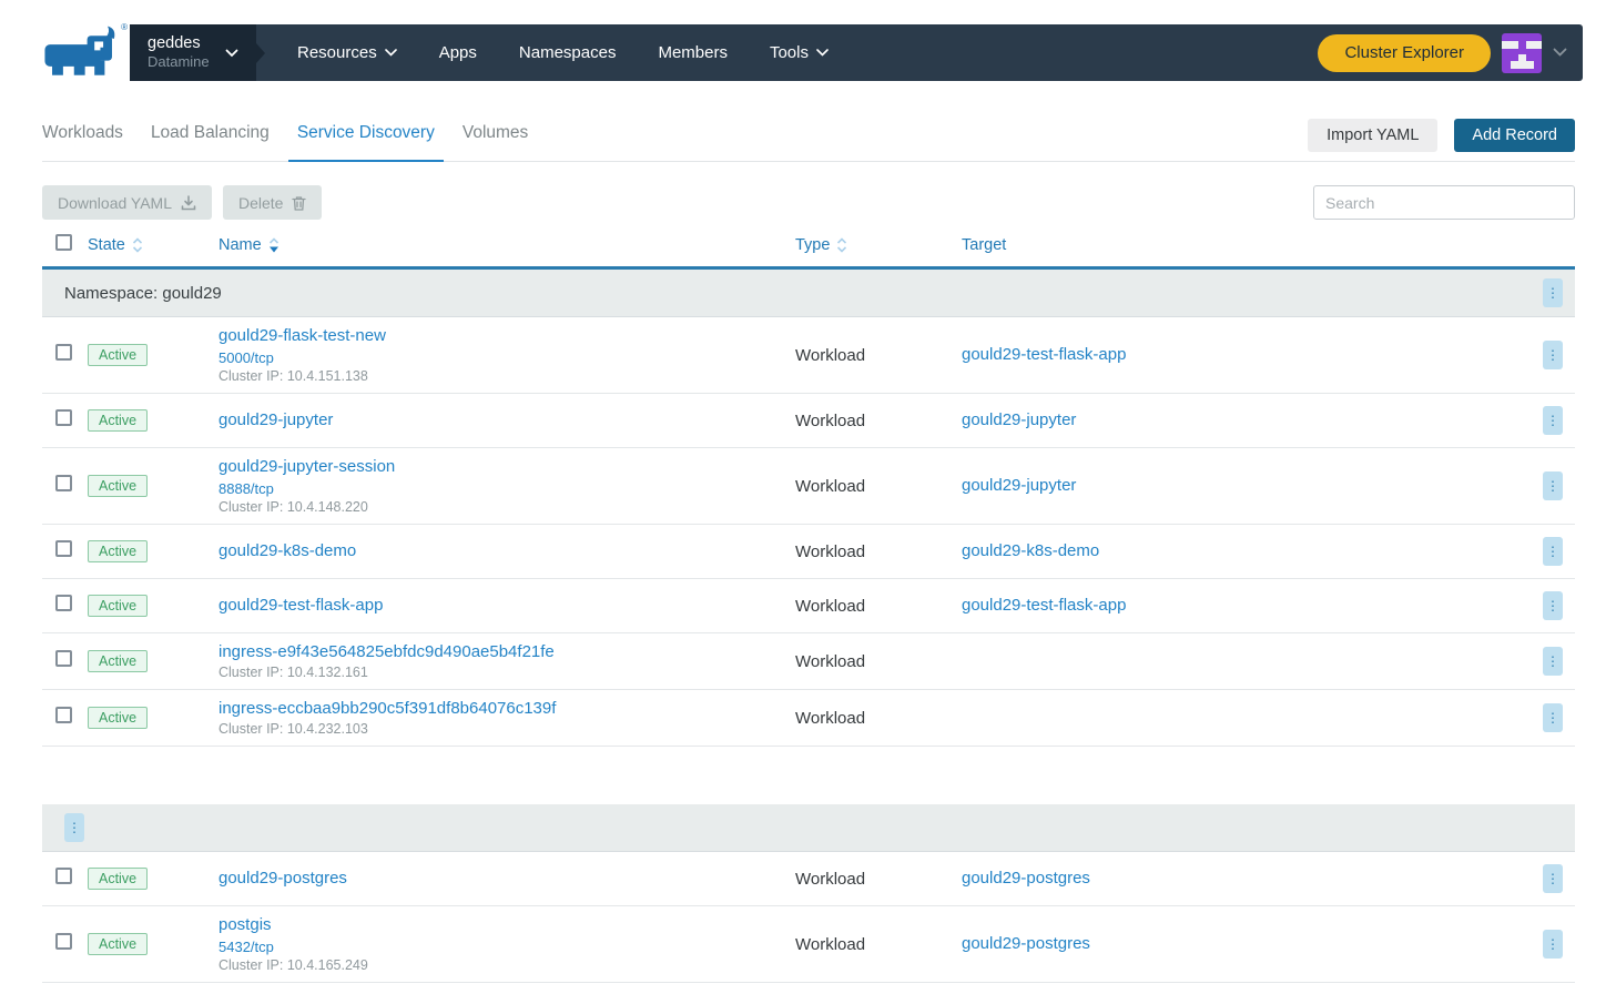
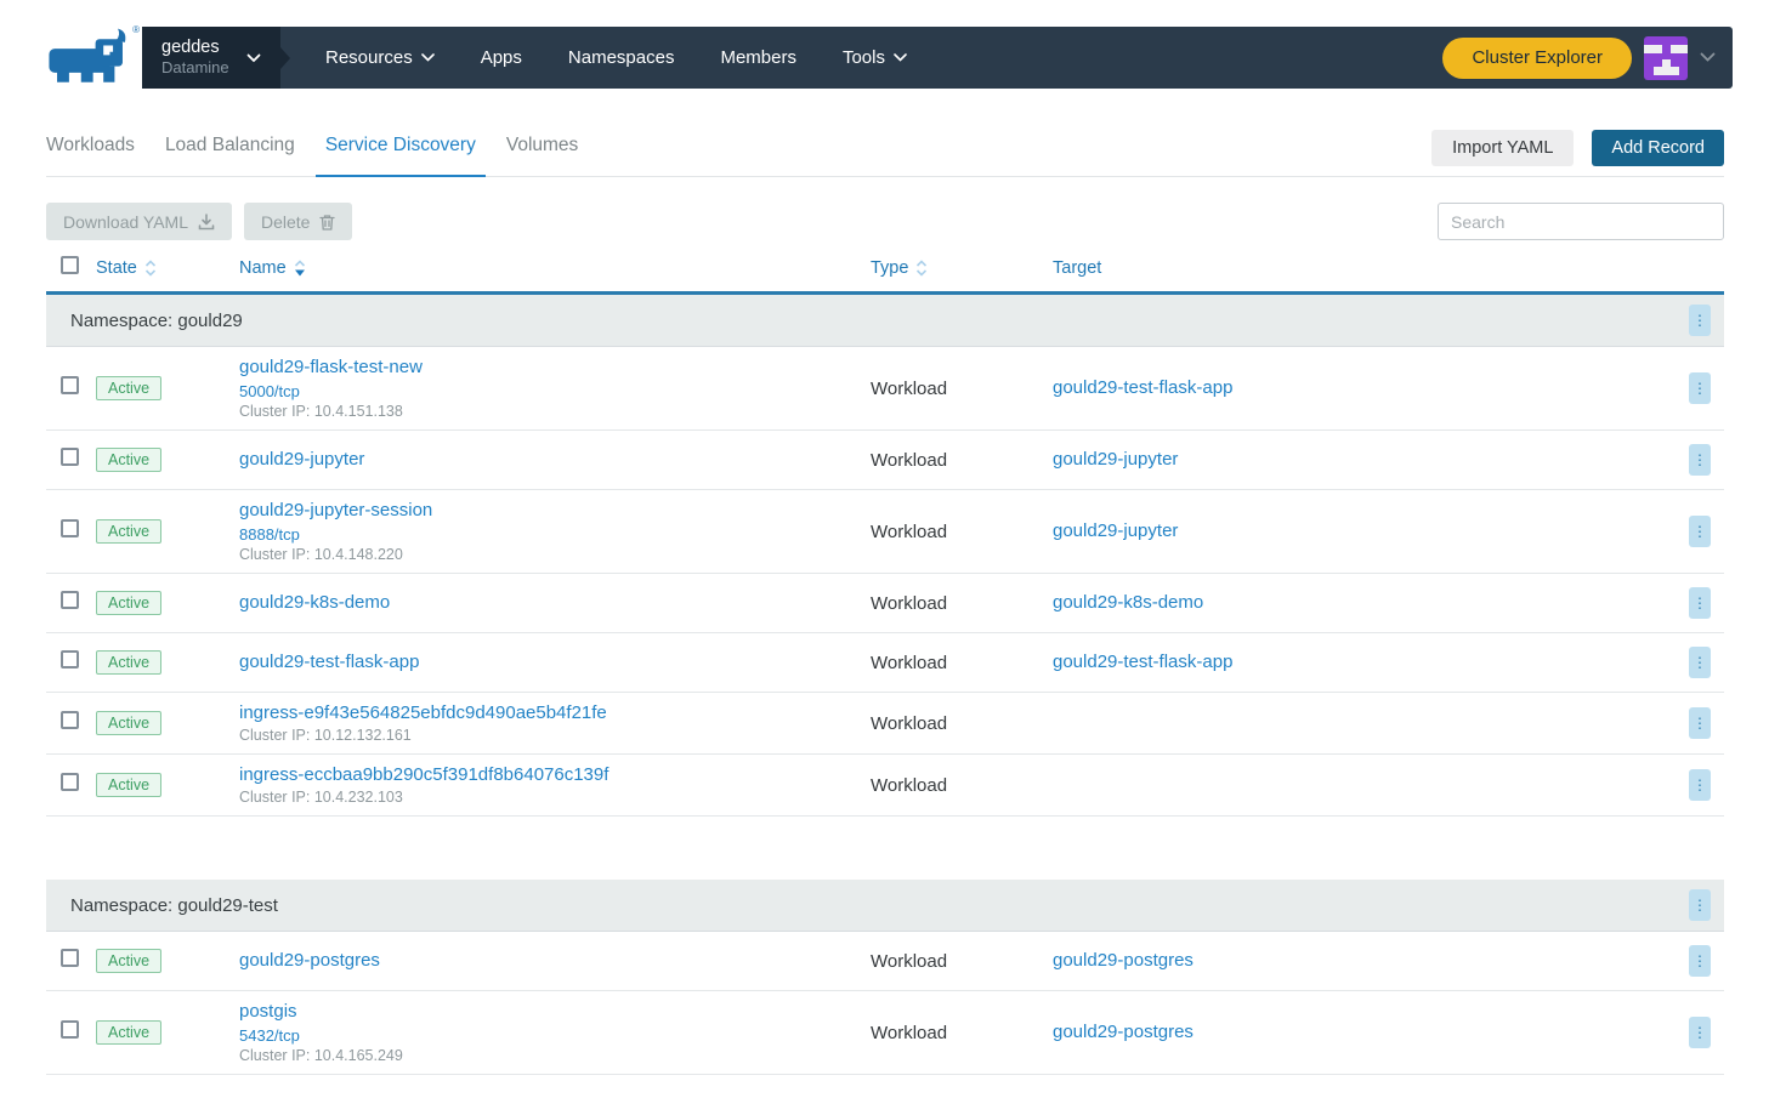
  ®
  geddes
  Datamine
  Resources
  Apps
  Namespaces
  Members
  Tools
  Cluster Explorer
  Workloads
  Load Balancing
  Service Discovery
  Volumes
  Import YAML
  Add Record
  Download YAML
  Delete
  Search
  State
  Name
  Type
  Target
  Namespace: gould29
  ⋮
  Active
  gould29-flask-test-new
  5000/tcp
  Cluster IP: 10.4.151.138
  Workload
  gould29-test-flask-app
  ⋮
  Active
  gould29-jupyter
  Workload
  gould29-jupyter
  ⋮
  Active
  gould29-jupyter-session
  8888/tcp
  Cluster IP: 10.4.148.220
  Workload
  gould29-jupyter
  ⋮
  Active
  gould29-k8s-demo
  Workload
  gould29-k8s-demo
  ⋮
  Active
  gould29-test-flask-app
  Workload
  gould29-test-flask-app
  ⋮
  Active
  ingress-e9f43e564825ebfdc9d490ae5b4f21fe
- Cluster IP: 10.4.132.161
+ Cluster IP: 10.12.132.161
  Workload
  ⋮
  Active
  ingress-eccbaa9bb290c5f391df8b64076c139f
  Cluster IP: 10.4.232.103
  Workload
  ⋮
+ Namespace: gould29-test
  ⋮
  Active
  gould29-postgres
  Workload
  gould29-postgres
  ⋮
  Active
  postgis
  5432/tcp
  Cluster IP: 10.4.165.249
  Workload
  gould29-postgres
  ⋮
